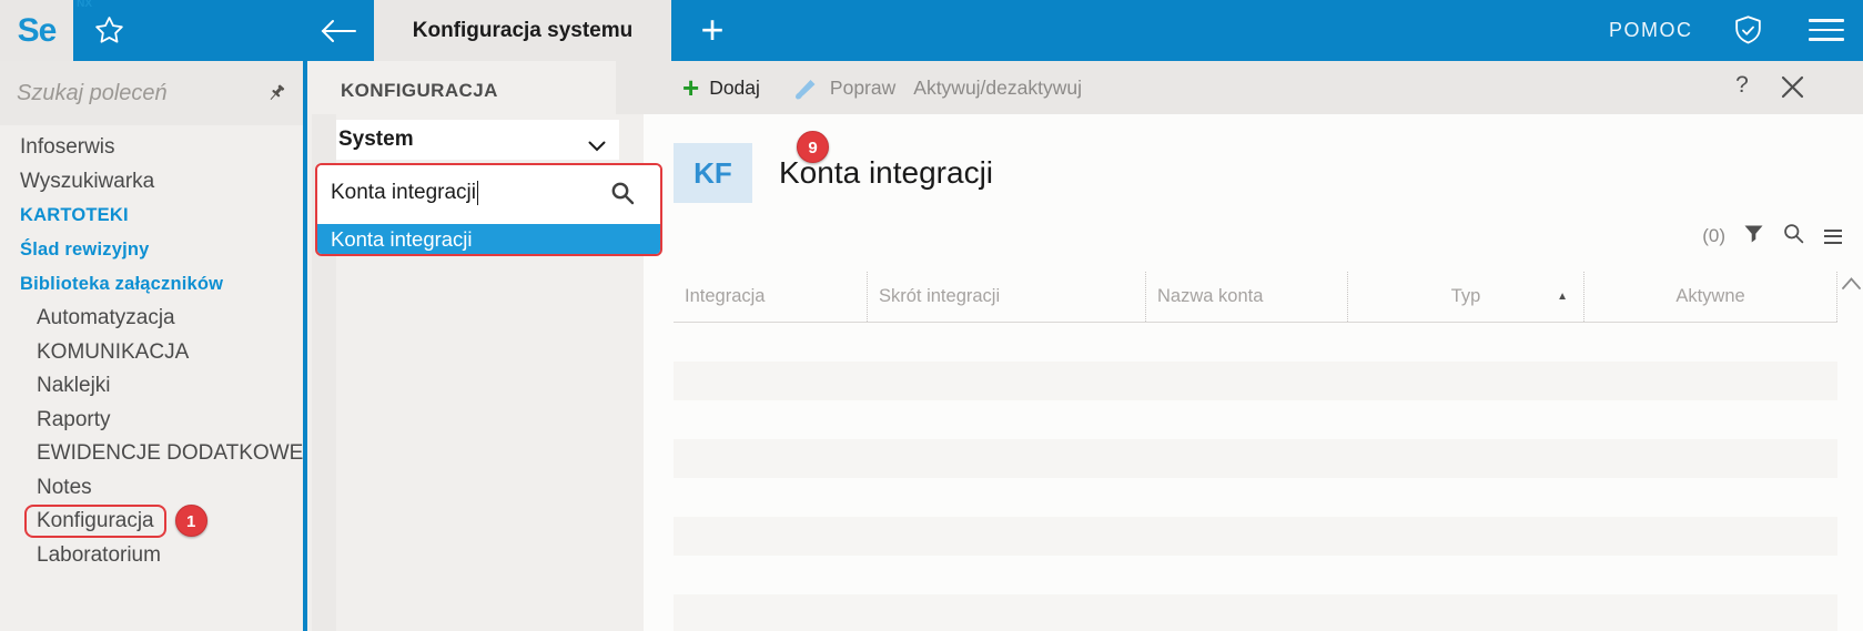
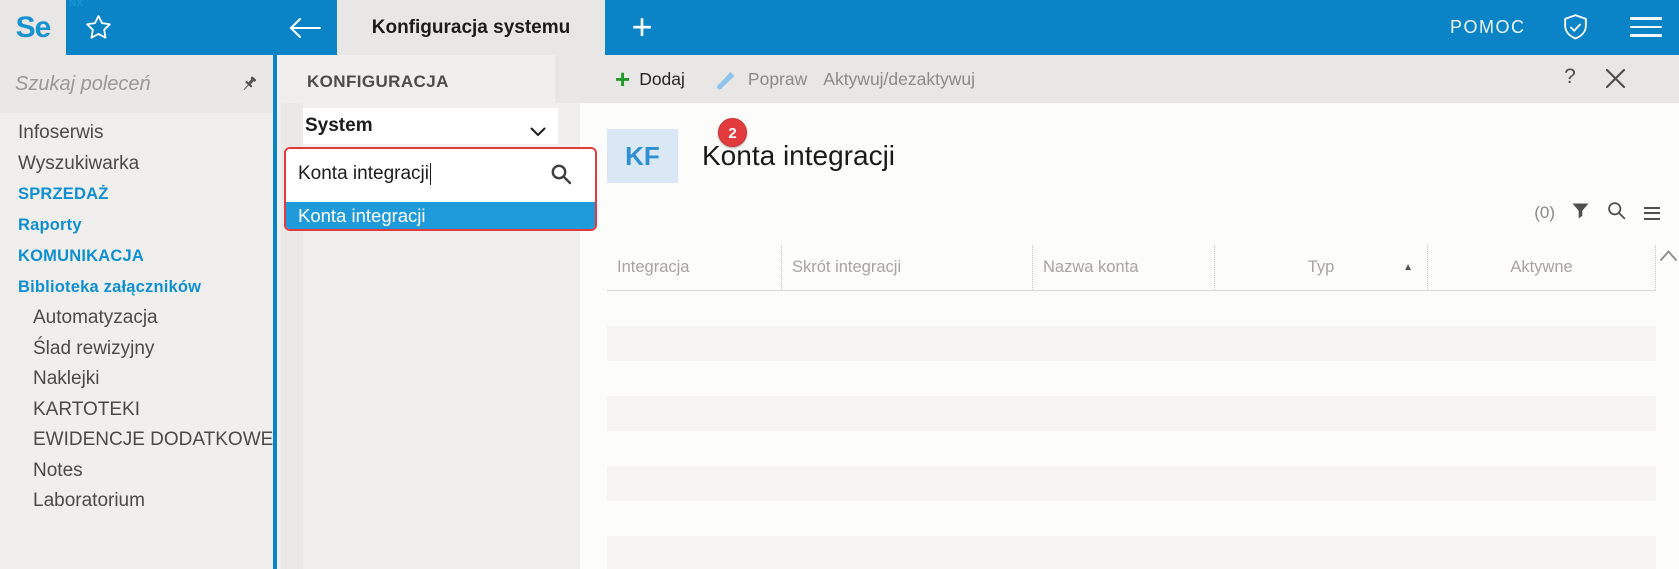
  Se
  Konfiguracja systemu
  +
  POMOC
  Szukaj poleceń
  Infoserwis
  Wyszukiwarka
+ SPRZEDAŻ
- KARTOTEKI
+ Raporty
- Ślad rewizyjny
+ KOMUNIKACJA
  Biblioteka załączników
  Automatyzacja
- KOMUNIKACJA
+ Ślad rewizyjny
  Naklejki
- Raporty
+ KARTOTEKI
  EWIDENCJE DODATKOWE
  Notes
- Konfiguracja 1
  Laboratorium
  KONFIGURACJA
  System
  Konta integracji
  Konta integracji
- 9
+ 2
  +
  Dodaj
  Popraw
  Aktywuj/dezaktywuj
  ?
  KF
  Konta integracji
  (0)
  Integracja
  Skrót integracji
  Nazwa konta
  Typ
  ▲
  Aktywne
